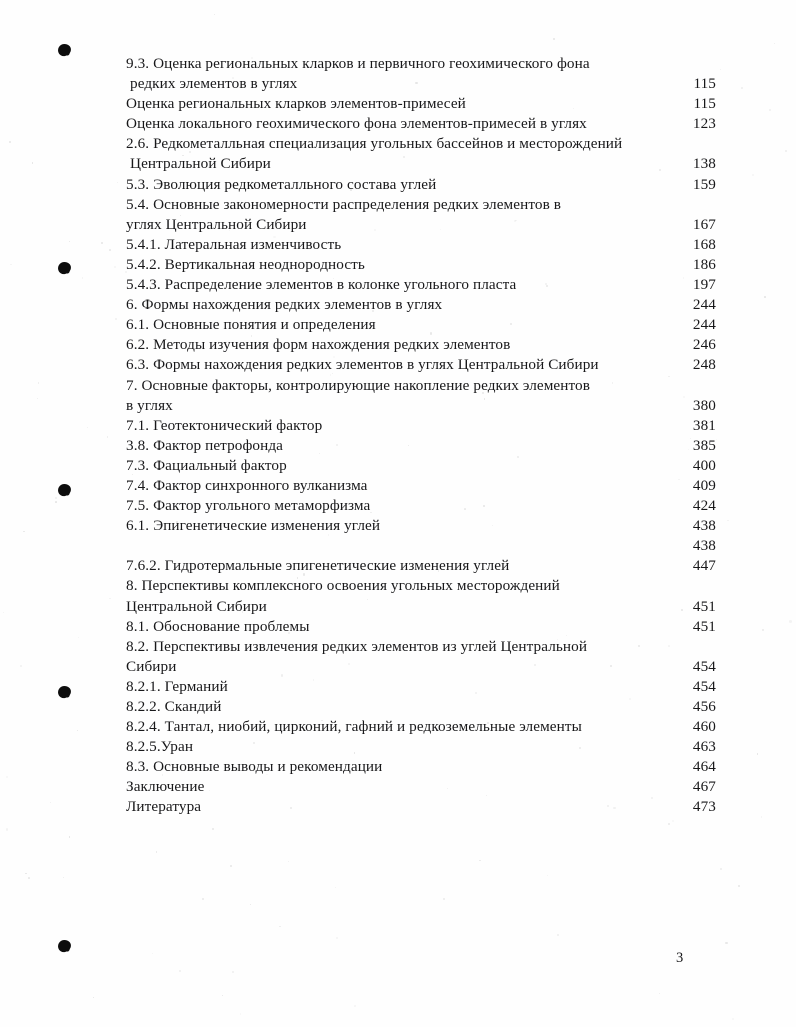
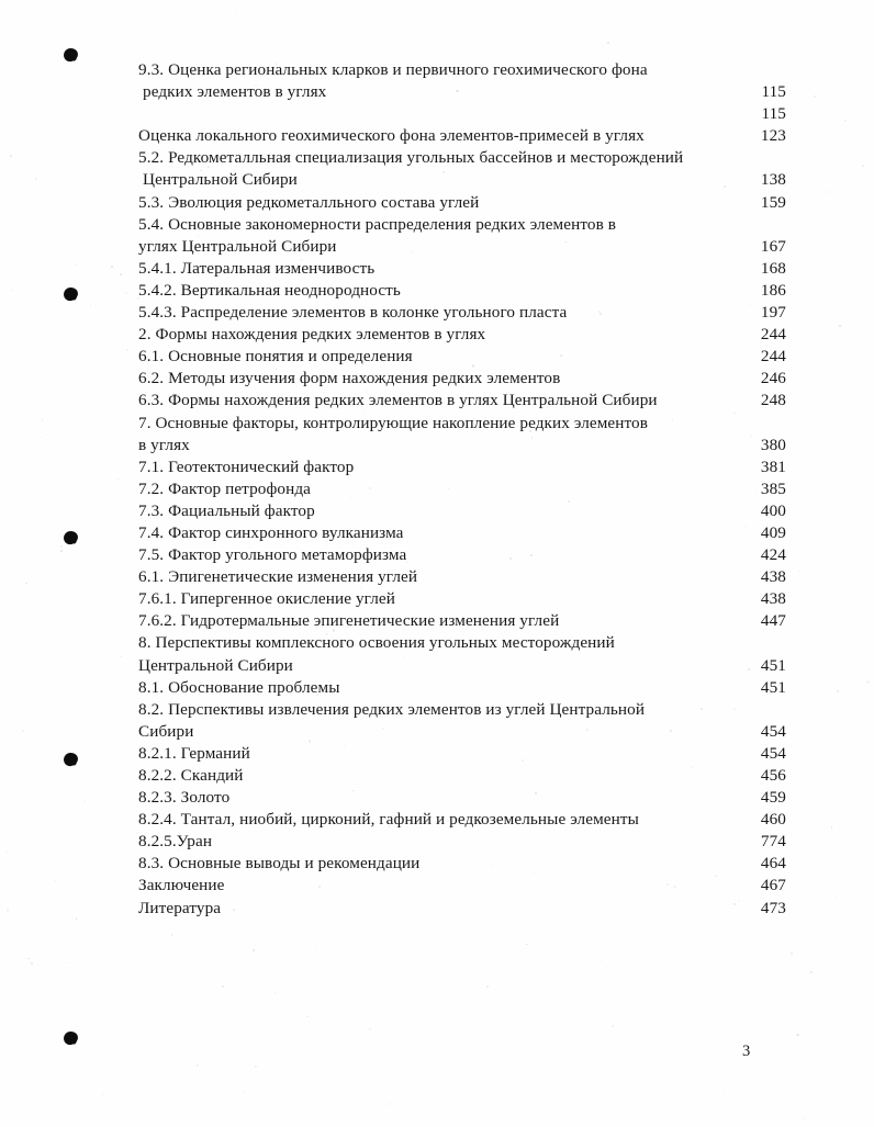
  9.3. Оценка региональных кларков и первичного геохимического фона
  редких элементов в углях
  115
- Оценка региональных кларков элементов-примесей
  115
  Оценка локального геохимического фона элементов-примесей в углях
  123
- 2.6. Редкометалльная специализация угольных бассейнов и месторождений
+ 5.2. Редкометалльная специализация угольных бассейнов и месторождений
  Центральной Сибири
  138
  5.3. Эволюция редкометалльного состава углей
  159
  5.4. Основные закономерности распределения редких элементов в
  углях Центральной Сибири
  167
  5.4.1. Латеральная изменчивость
  168
  5.4.2. Вертикальная неоднородность
  186
  5.4.3. Распределение элементов в колонке угольного пласта
  197
- 6. Формы нахождения редких элементов в углях
+ 2. Формы нахождения редких элементов в углях
  244
  6.1. Основные понятия и определения
  244
  6.2. Методы изучения форм нахождения редких элементов
  246
  6.3. Формы нахождения редких элементов в углях Центральной Сибири
  248
  7. Основные факторы, контролирующие накопление редких элементов
  в углях
  380
  7.1. Геотектонический фактор
  381
- 3.8. Фактор петрофонда
+ 7.2. Фактор петрофонда
  385
  7.3. Фациальный фактор
  400
  7.4. Фактор синхронного вулканизма
  409
  7.5. Фактор угольного метаморфизма
  424
  6.1. Эпигенетические изменения углей
  438
+ 7.6.1. Гипергенное окисление углей
  438
  7.6.2. Гидротермальные эпигенетические изменения углей
  447
  8. Перспективы комплексного освоения угольных месторождений
  Центральной Сибири
  451
  8.1. Обоснование проблемы
  451
  8.2. Перспективы извлечения редких элементов из углей Центральной
  Сибири
  454
  8.2.1. Германий
  454
  8.2.2. Скандий
  456
+ 8.2.3. Золото
+ 459
  8.2.4. Тантал, ниобий, цирконий, гафний и редкоземельные элементы
  460
  8.2.5.Уран
- 463
+ 774
  8.3. Основные выводы и рекомендации
  464
  Заключение
  467
  Литература
  473
  3
